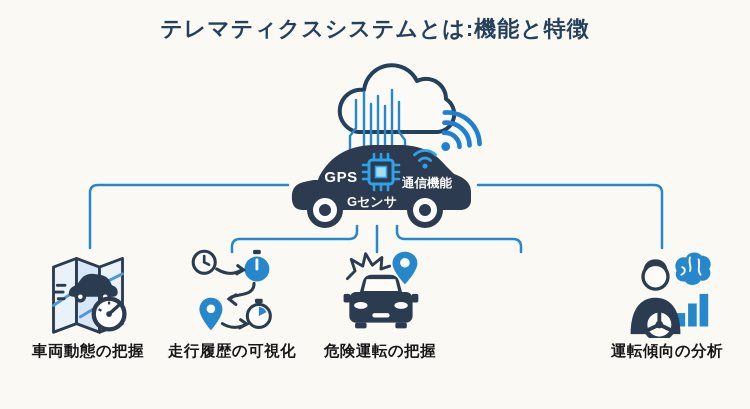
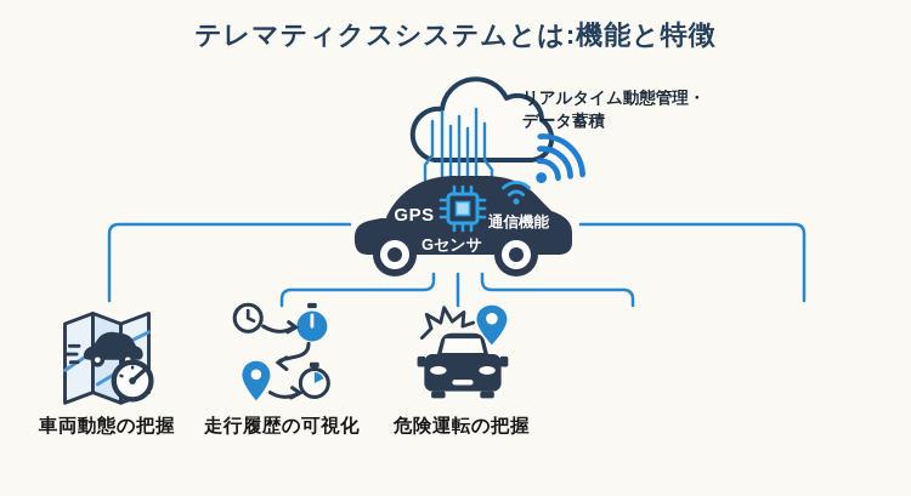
  テレマティクスシステムとは:機能と特徴
+ リアルタイム動態管理・
+ データ蓄積
  GPS
  通信機能
  Gセンサ
  車両動態の把握
  走行履歴の可視化
  危険運転の把握
- 運転傾向の分析
